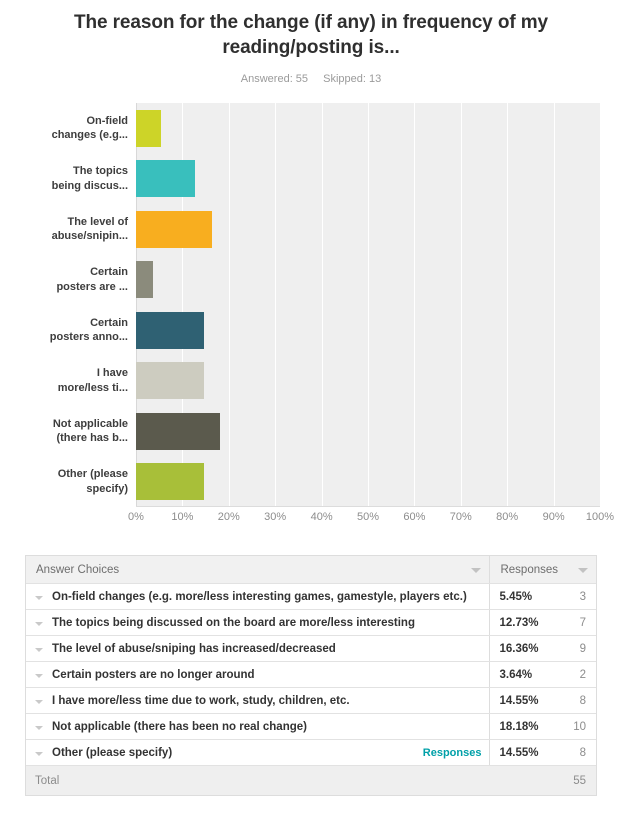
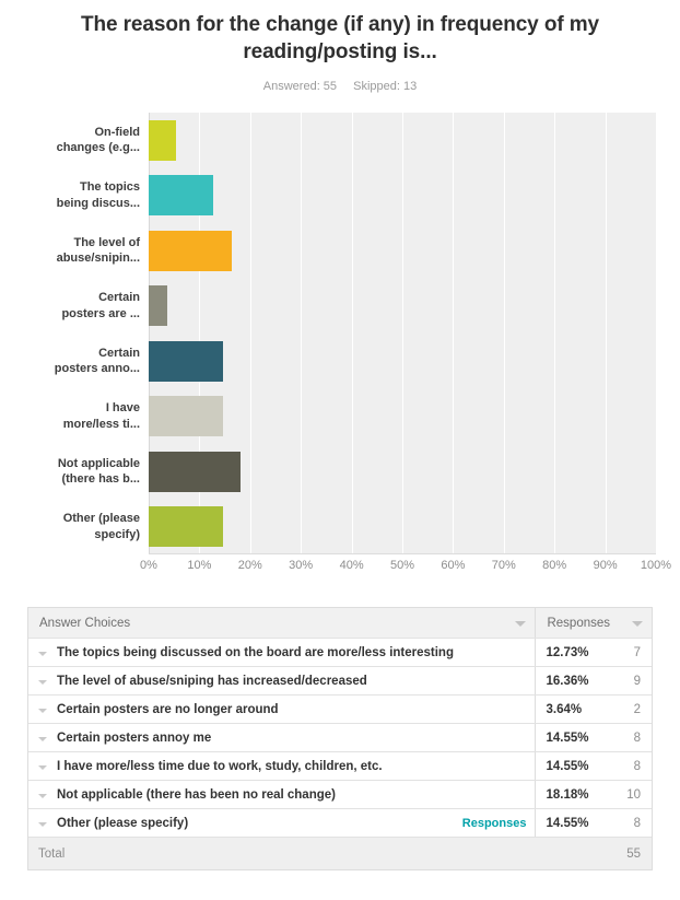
  The reason for the change (if any) in frequency of my reading/posting is...
  Answered: 55 Skipped: 13
  On-field
  changes (e.g...
  The topics
  being discus...
  The level of
  abuse/snipin...
  Certain
  posters are ...
  Certain
  posters anno...
  I have
  more/less ti...
  Not applicable
  (there has b...
  Other (please
  specify)
  0%
  10%
  20%
  30%
  40%
  50%
  60%
  70%
  80%
  90%
  100%
  Answer Choices	Responses
- 	On-field changes (e.g. more/less interesting games, gamestyle, players etc.)	5.45%	3
  	The topics being discussed on the board are more/less interesting	12.73%	7
  	The level of abuse/sniping has increased/decreased	16.36%	9
  	Certain posters are no longer around	3.64%	2
+ 	Certain posters annoy me	14.55%	8
  	I have more/less time due to work, study, children, etc.	14.55%	8
  	Not applicable (there has been no real change)	18.18%	10
  	ResponsesOther (please specify)	14.55%	8
  Total		55
